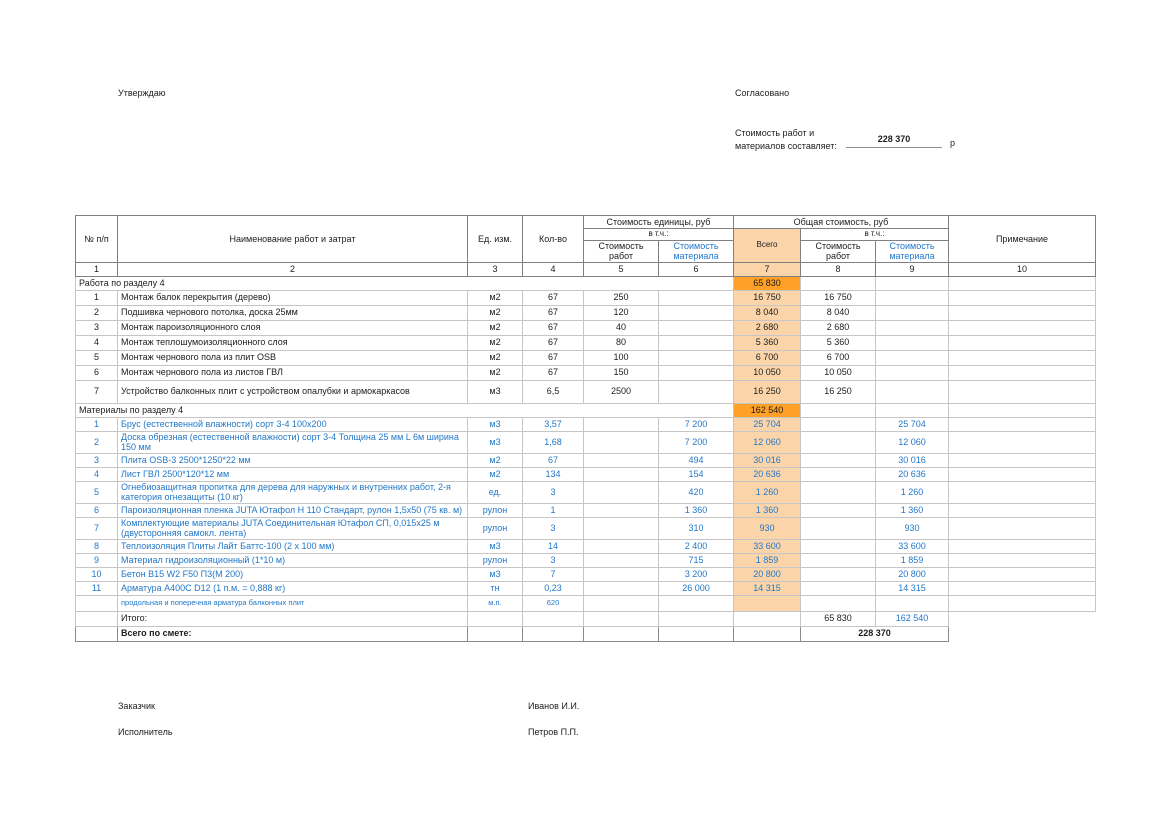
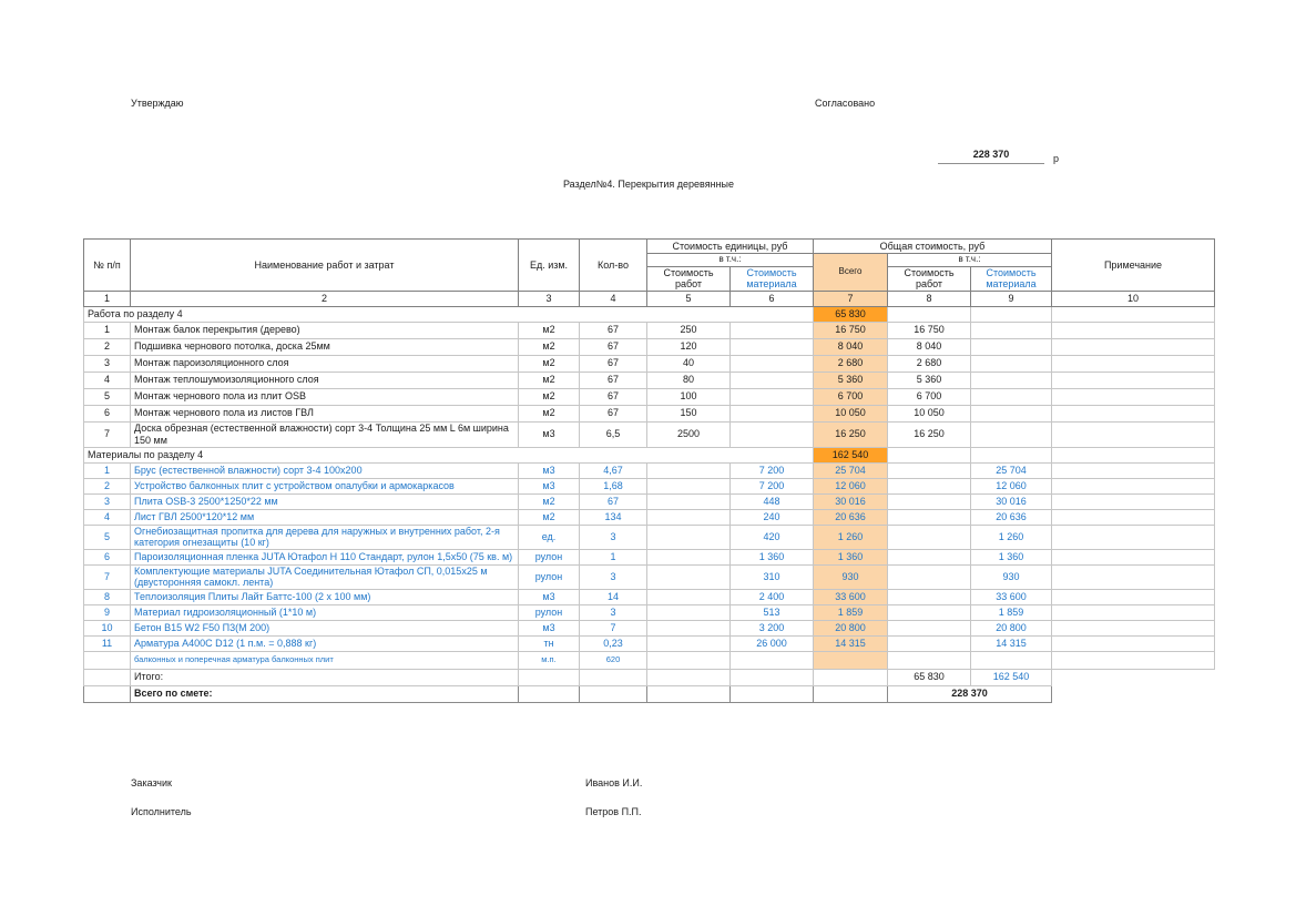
  Утверждаю
  Согласовано
- Стоимость работ и
- материалов составляет:
  228 370
  р
+ Раздел№4. Перекрытия деревянные
  № п/п	Наименование работ и затрат	Ед. изм.	Кол-во	Стоимость единицы, руб	Общая стоимость, руб	Примечание
  в т.ч.:	Всего	в т.ч.:
  Стоимость работ	Стоимость материала	Стоимость работ	Стоимость материала
  1	2	3	4	5	6	7	8	9	10
  Работа по разделу 4	65 830
  1	Монтаж балок перекрытия (дерево)	м2	67	250		16 750	16 750
  2	Подшивка чернового потолка, доска 25мм	м2	67	120		8 040	8 040
  3	Монтаж пароизоляционного слоя	м2	67	40		2 680	2 680
  4	Монтаж теплошумоизоляционного слоя	м2	67	80		5 360	5 360
  5	Монтаж чернового пола из плит OSB	м2	67	100		6 700	6 700
  6	Монтаж чернового пола из листов ГВЛ	м2	67	150		10 050	10 050
- 7	Устройство балконных плит с устройством опалубки и армокаркасов	м3	6,5	2500		16 250	16 250
+ 7	Доска обрезная (естественной влажности) сорт 3-4 Толщина 25 мм L 6м ширина 150 мм	м3	6,5	2500		16 250	16 250
  Материалы по разделу 4	162 540
- 1	Брус (естественной влажности) сорт 3-4 100x200	м3	3,57		7 200	25 704		25 704
+ 1	Брус (естественной влажности) сорт 3-4 100x200	м3	4,67		7 200	25 704		25 704
- 2	Доска обрезная (естественной влажности) сорт 3-4 Толщина 25 мм L 6м ширина 150 мм	м3	1,68		7 200	12 060		12 060
+ 2	Устройство балконных плит с устройством опалубки и армокаркасов	м3	1,68		7 200	12 060		12 060
- 3	Плита OSB-3 2500*1250*22 мм	м2	67		494	30 016		30 016
+ 3	Плита OSB-3 2500*1250*22 мм	м2	67		448	30 016		30 016
- 4	Лист ГВЛ 2500*120*12 мм	м2	134		154	20 636		20 636
+ 4	Лист ГВЛ 2500*120*12 мм	м2	134		240	20 636		20 636
  5	Огнебиозащитная пропитка для дерева для наружных и внутренних работ, 2-я категория огнезащиты (10 кг)	ед.	3		420	1 260		1 260
  6	Пароизоляционная пленка JUTA Ютафол Н 110 Стандарт, рулон 1,5x50 (75 кв. м)	рулон	1		1 360	1 360		1 360
  7	Комплектующие материалы JUTA Соединительная Ютафол СП, 0,015x25 м (двусторонняя самокл. лента)	рулон	3		310	930		930
  8	Теплоизоляция Плиты Лайт Баттс-100 (2 х 100 мм)	м3	14		2 400	33 600		33 600
- 9	Материал гидроизоляционный (1*10 м)	рулон	3		715	1 859		1 859
+ 9	Материал гидроизоляционный (1*10 м)	рулон	3		513	1 859		1 859
  10	Бетон В15 W2 F50 П3(М 200)	м3	7		3 200	20 800		20 800
  11	Арматура А400С D12 (1 п.м. = 0,888 кг)	тн	0,23		26 000	14 315		14 315
- 	продольная и поперечная арматура балконных плит	м.п.	620
+ 	балконных и поперечная арматура балконных плит	м.п.	620
  	Итого:						65 830	162 540
  	Всего по смете:						228 370
  Заказчик
  Иванов И.И.
  Исполнитель
  Петров П.П.
